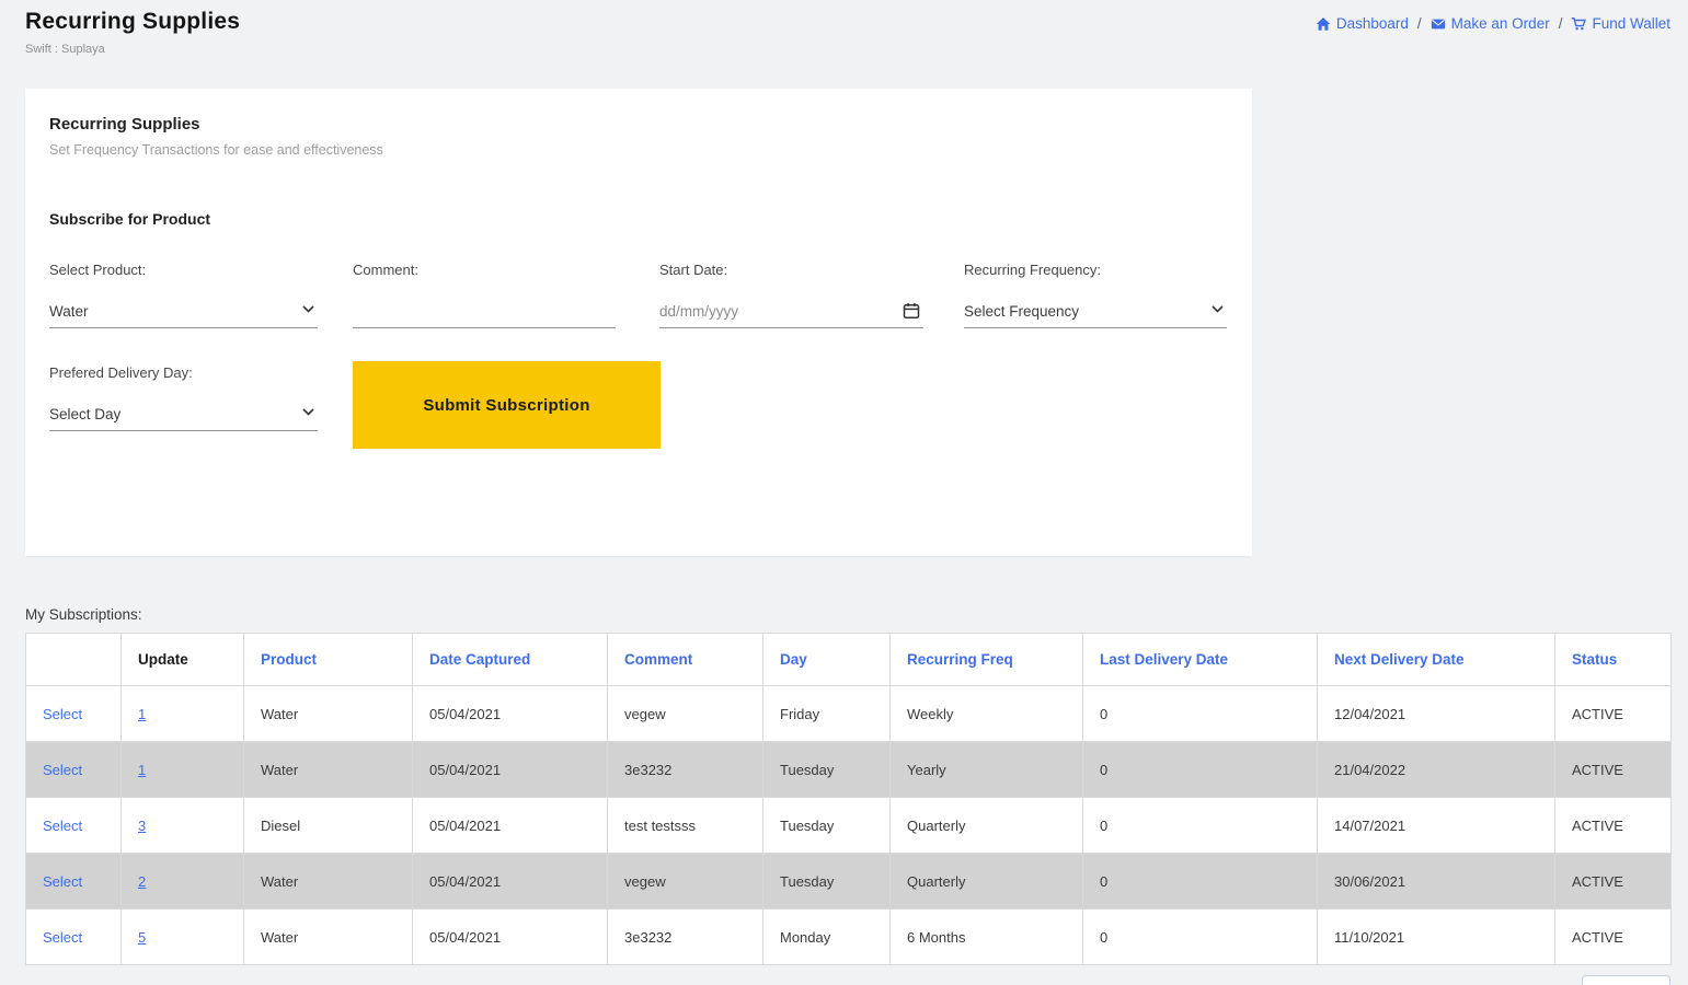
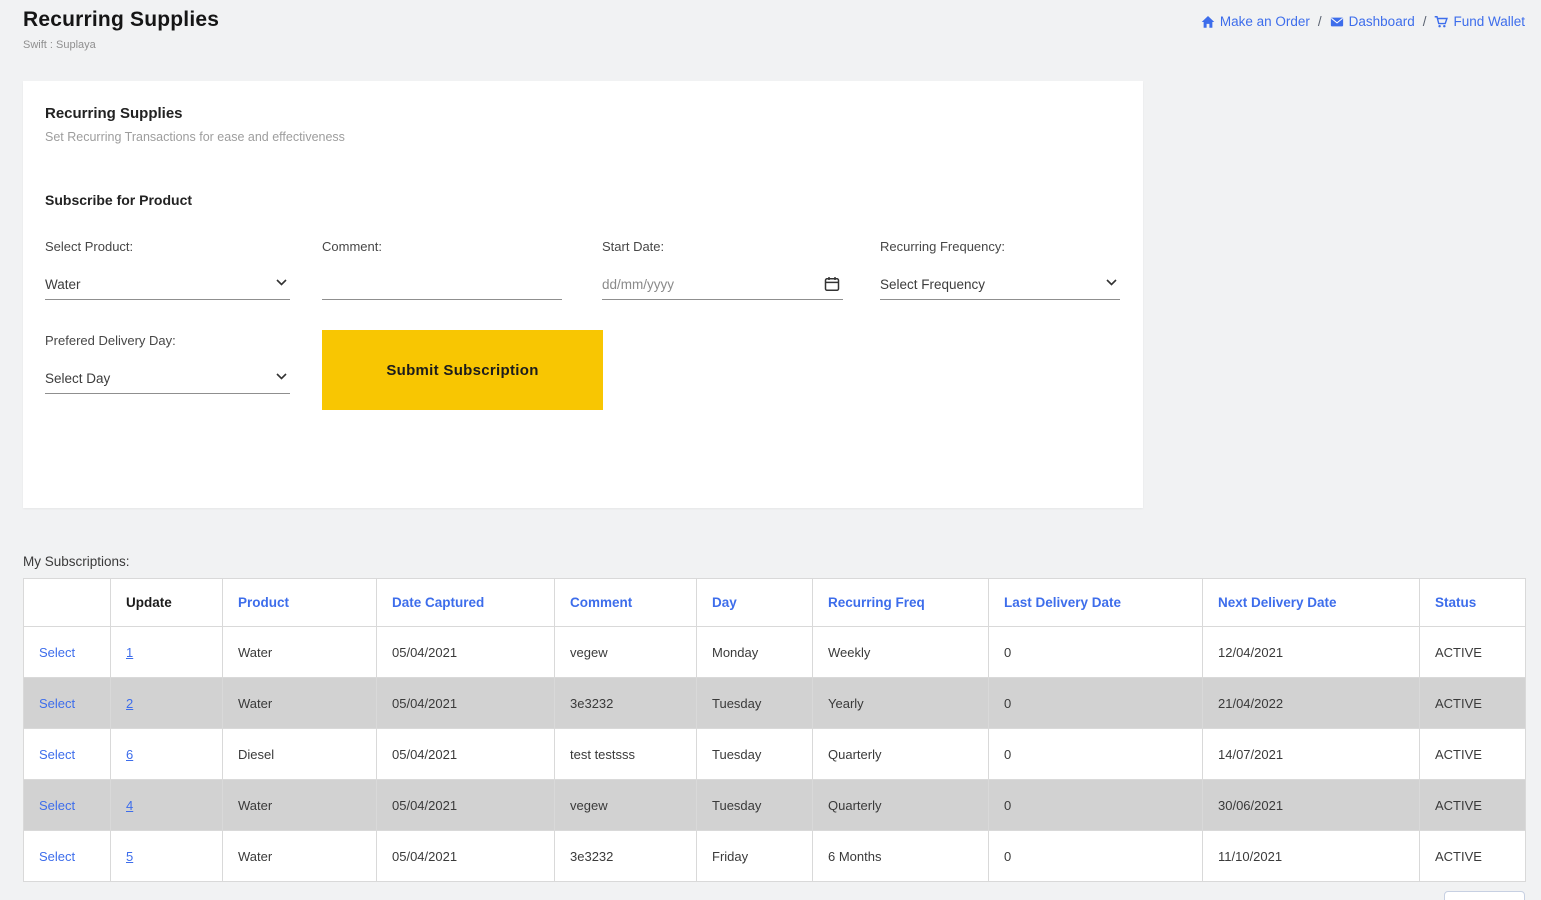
  Recurring Supplies
  Swift : Suplaya
- Dashboard
+ Make an Order
  /
- Make an Order
+ Dashboard
  /
  Fund Wallet
  Recurring Supplies
- Set Frequency Transactions for ease and effectiveness
+ Set Recurring Transactions for ease and effectiveness
  Subscribe for Product
  Select Product:
  Water
  Comment:
  Start Date:
  dd/mm/yyyy
  Recurring Frequency:
  Select Frequency
  Prefered Delivery Day:
  Select Day
  Submit Subscription
  My Subscriptions:
  	Update	Product	Date Captured	Comment	Day	Recurring Freq	Last Delivery Date	Next Delivery Date	Status
- Select	1	Water	05/04/2021	vegew	Friday	Weekly	0	12/04/2021	ACTIVE
+ Select	1	Water	05/04/2021	vegew	Monday	Weekly	0	12/04/2021	ACTIVE
- Select	1	Water	05/04/2021	3e3232	Tuesday	Yearly	0	21/04/2022	ACTIVE
+ Select	2	Water	05/04/2021	3e3232	Tuesday	Yearly	0	21/04/2022	ACTIVE
- Select	3	Diesel	05/04/2021	test testsss	Tuesday	Quarterly	0	14/07/2021	ACTIVE
+ Select	6	Diesel	05/04/2021	test testsss	Tuesday	Quarterly	0	14/07/2021	ACTIVE
- Select	2	Water	05/04/2021	vegew	Tuesday	Quarterly	0	30/06/2021	ACTIVE
+ Select	4	Water	05/04/2021	vegew	Tuesday	Quarterly	0	30/06/2021	ACTIVE
- Select	5	Water	05/04/2021	3e3232	Monday	6 Months	0	11/10/2021	ACTIVE
+ Select	5	Water	05/04/2021	3e3232	Friday	6 Months	0	11/10/2021	ACTIVE
